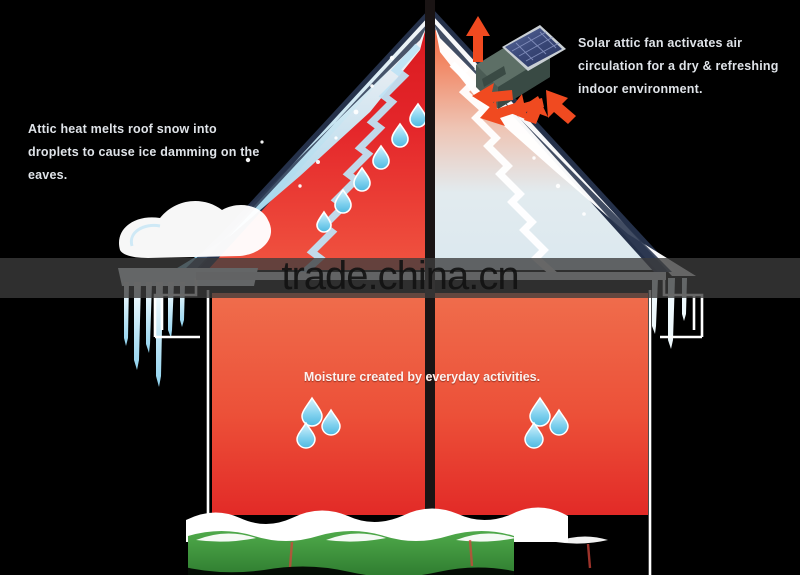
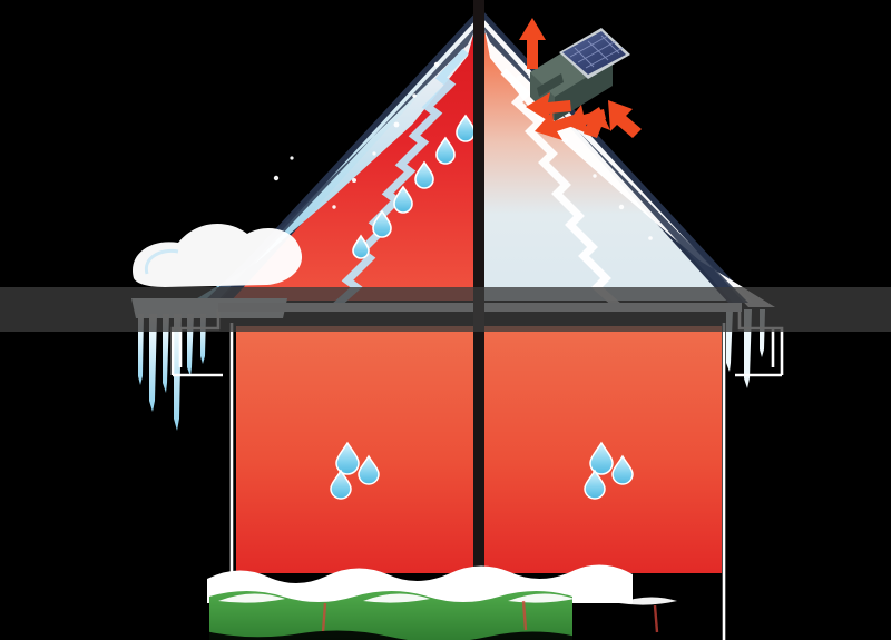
- Attic heat melts roof snow into droplets to cause ice damming on the eaves.
- Solar attic fan activates air circulation for a dry & refreshing indoor environment.
- Moisture created by everyday activities.
- trade.china.cn
